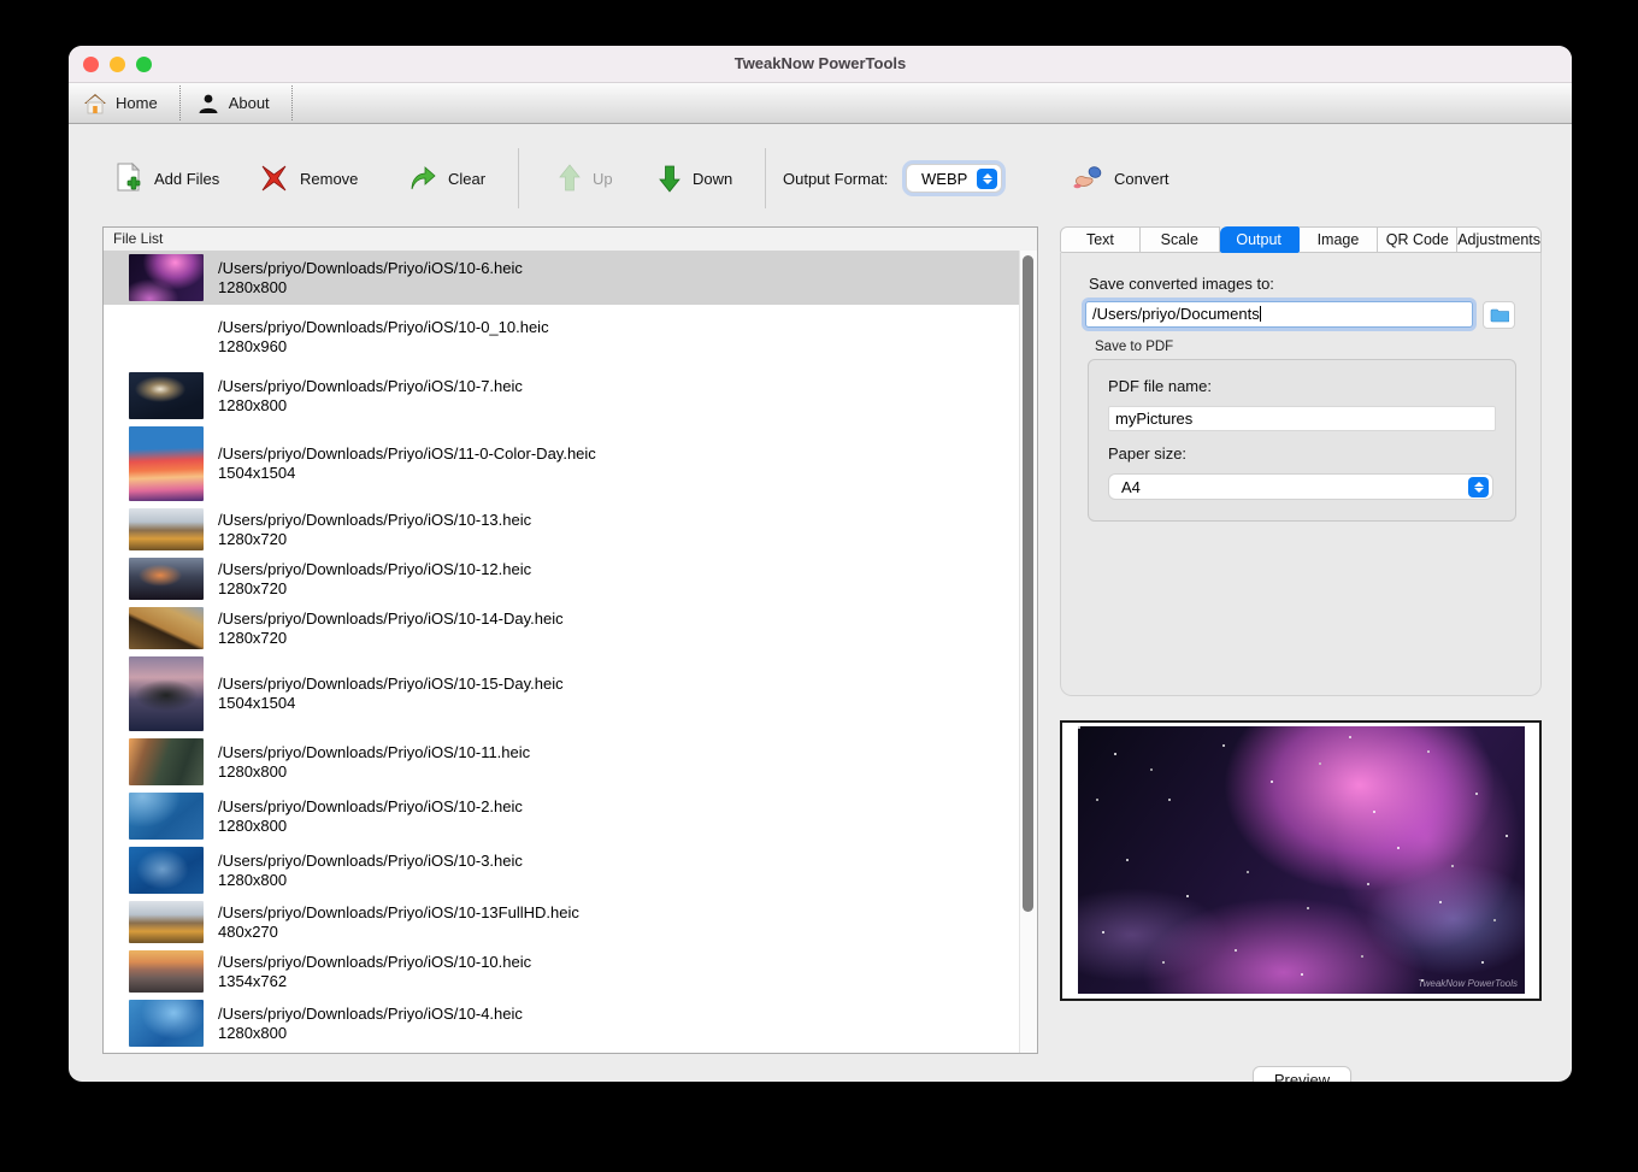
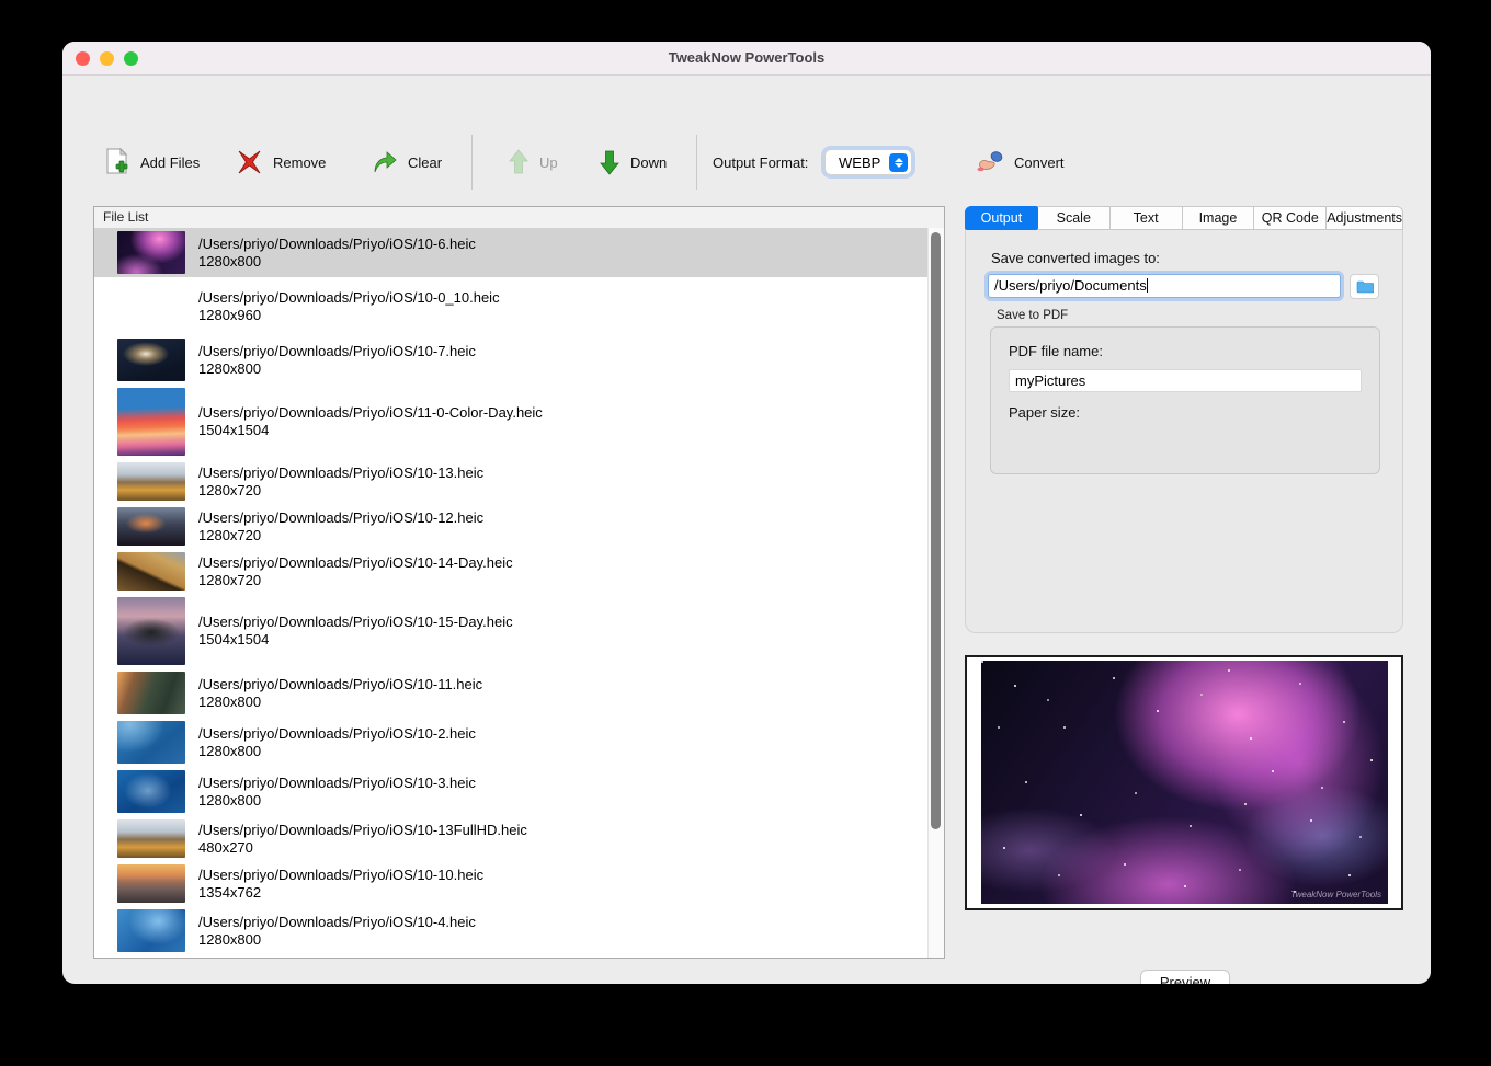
  TweakNow PowerTools
- Home
- About
  Add Files
  Remove
  Clear
  Up
  Down
  Output Format:
  WEBP
  Convert
  File List
  /Users/priyo/Downloads/Priyo/iOS/10-6.heic
  1280x800
  /Users/priyo/Downloads/Priyo/iOS/10-0_10.heic
  1280x960
  /Users/priyo/Downloads/Priyo/iOS/10-7.heic
  1280x800
  /Users/priyo/Downloads/Priyo/iOS/11-0-Color-Day.heic
  1504x1504
  /Users/priyo/Downloads/Priyo/iOS/10-13.heic
  1280x720
  /Users/priyo/Downloads/Priyo/iOS/10-12.heic
  1280x720
  /Users/priyo/Downloads/Priyo/iOS/10-14-Day.heic
  1280x720
  /Users/priyo/Downloads/Priyo/iOS/10-15-Day.heic
  1504x1504
  /Users/priyo/Downloads/Priyo/iOS/10-11.heic
  1280x800
  /Users/priyo/Downloads/Priyo/iOS/10-2.heic
  1280x800
  /Users/priyo/Downloads/Priyo/iOS/10-3.heic
  1280x800
  /Users/priyo/Downloads/Priyo/iOS/10-13FullHD.heic
  480x270
  /Users/priyo/Downloads/Priyo/iOS/10-10.heic
  1354x762
  /Users/priyo/Downloads/Priyo/iOS/10-4.heic
  1280x800
- Text
+ Output
  Scale
- Output
+ Text
  Image
  QR Code
  Adjustments
  Save converted images to:
  /Users/priyo/Documents
  Save to PDF
  PDF file name:
  myPictures
  Paper size:
- A4
  TweakNow PowerTools
  Preview
